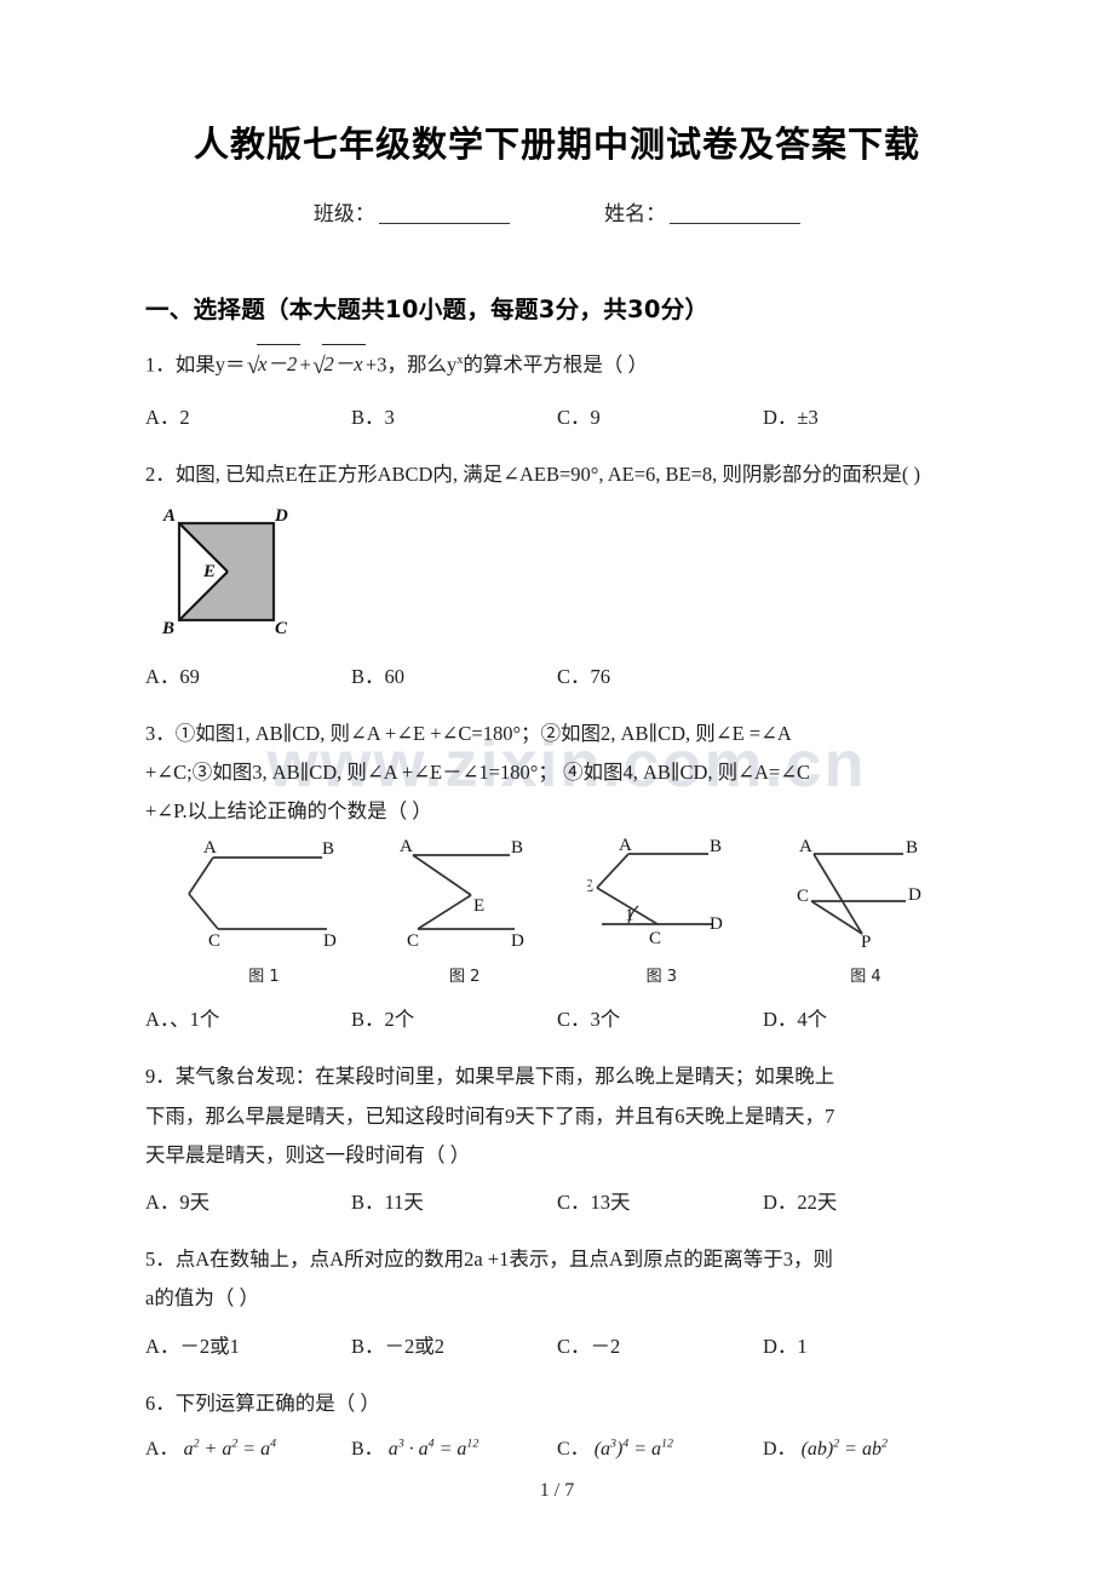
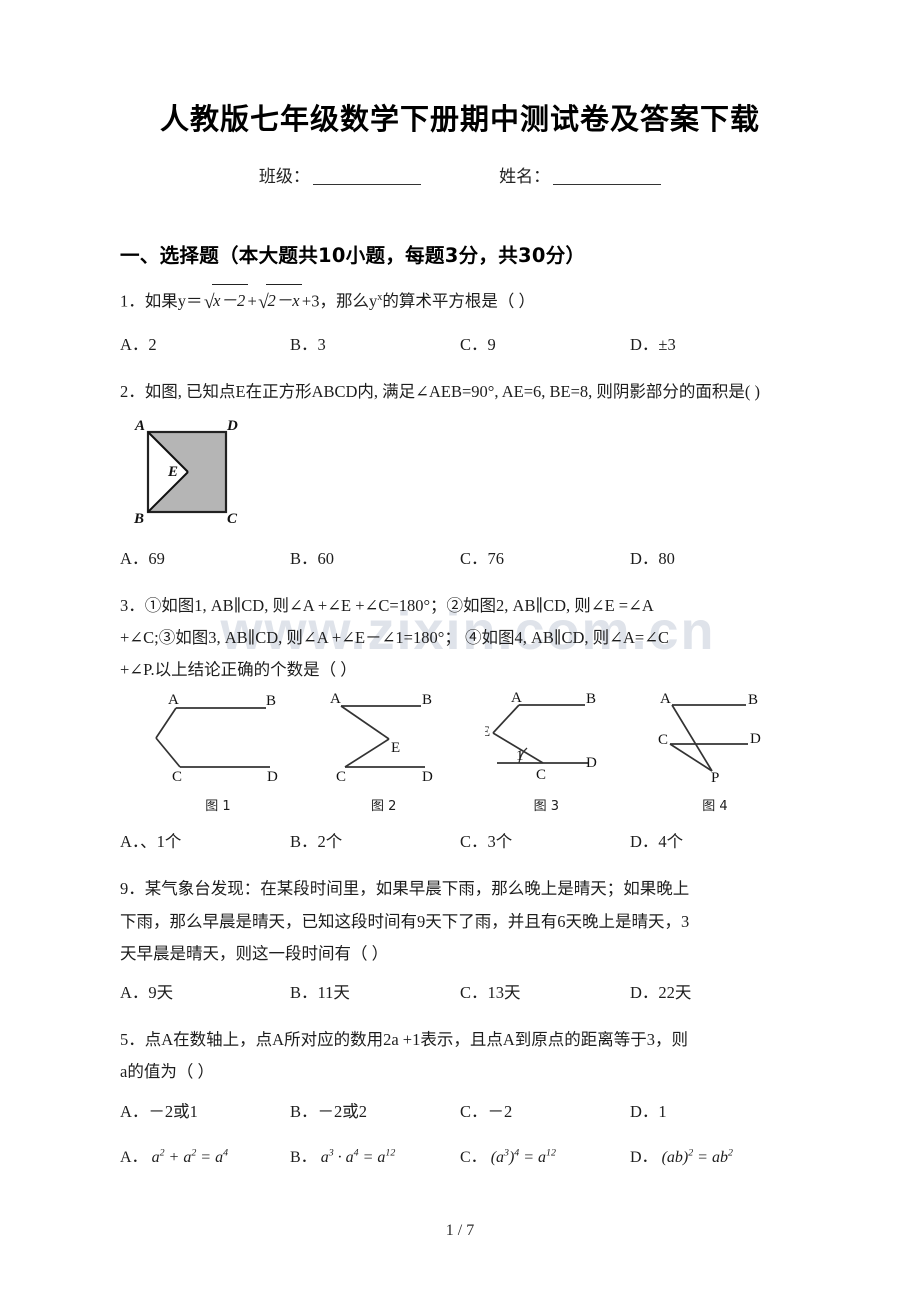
  www.zixin.com.cn
  人教版七年级数学下册期中测试卷及答案下载
  班级： 姓名：
  一、选择题（本大题共10小题，每题3分，共30分）
  1．如果y＝√x－2+√2－x +3，那么yx的算术平方根是（ ）
  A．2
  B．3
  C．9
  D．±3
  2．如图, 已知点E在正方形ABCD内, 满足∠AEB=90°, AE=6, BE=8, 则阴影部分的面积是( )
  A
  D
  B
  C
  E
  A．69
  B．60
  C．76
+ D．80
  3．①如图1, AB∥CD, 则∠A +∠E +∠C=180°；②如图2, AB∥CD, 则∠E =∠A
  +∠C;③如图3, AB∥CD, 则∠A +∠E－∠1=180°； ④如图4, AB∥CD, 则∠A=∠C
  +∠P.以上结论正确的个数是（ ）
  A
  B
  C
  D
  图 1
  A
  B
  C
  D
  E
  图 2
  A
  B
  C
  D
  E
  1
  图 3
  A
  B
  C
  D
  P
  图 4
  A．、1个
  B．2个
  C．3个
  D．4个
  9．某气象台发现：在某段时间里，如果早晨下雨，那么晚上是晴天；如果晚上
- 下雨，那么早晨是晴天，已知这段时间有9天下了雨，并且有6天晚上是晴天，7
+ 下雨，那么早晨是晴天，已知这段时间有9天下了雨，并且有6天晚上是晴天，3
  天早晨是晴天，则这一段时间有（ ）
  A．9天
  B．11天
  C．13天
  D．22天
  5．点A在数轴上，点A所对应的数用2a +1表示，且点A到原点的距离等于3，则
  a的值为（ ）
  A．－2或1
  B．－2或2
  C．－2
  D．1
- 6．下列运算正确的是（ ）
  A． a2 + a2 = a4
  B． a3 · a4 = a12
  C． (a3)4 = a12
  D． (ab)2 = ab2
  1 / 7
